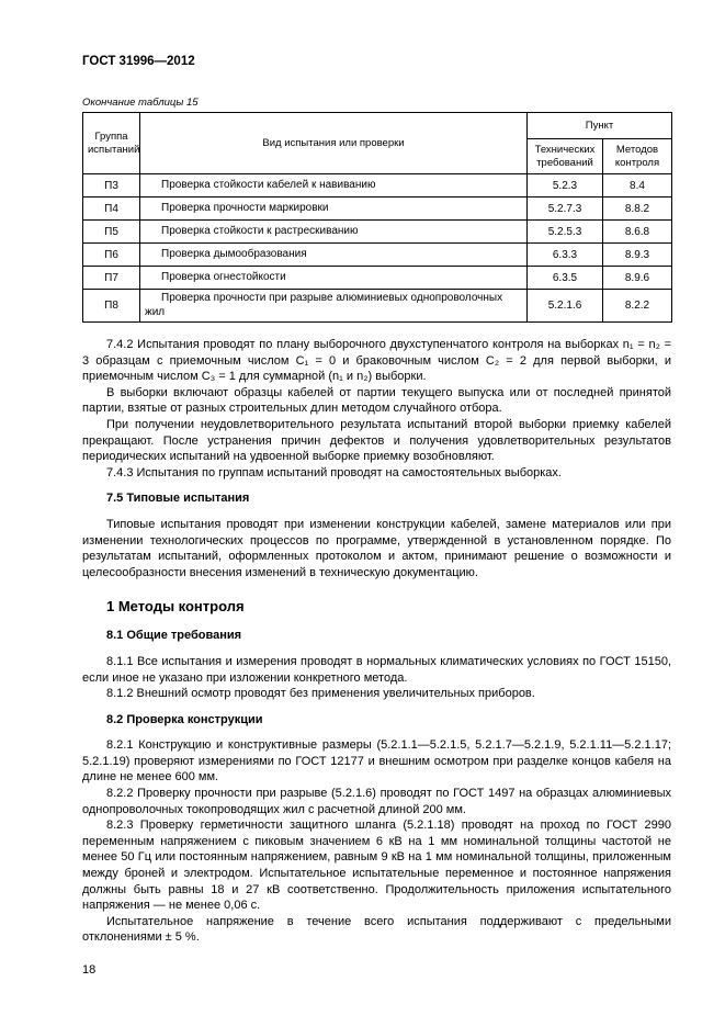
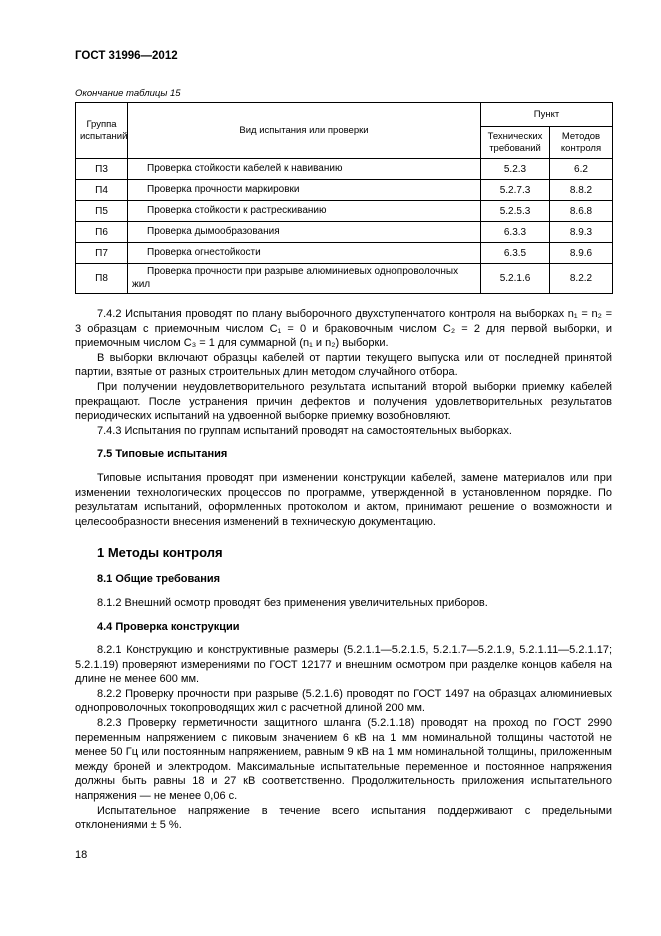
  ГОСТ 31996—2012
  Окончание таблицы 15
  Группа испытаний	Вид испытания или проверки	Пункт
  Технических требований	Методов контроля
- П3	Проверка стойкости кабелей к навиванию	5.2.3	8.4
+ П3	Проверка стойкости кабелей к навиванию	5.2.3	6.2
  П4	Проверка прочности маркировки	5.2.7.3	8.8.2
  П5	Проверка стойкости к растрескиванию	5.2.5.3	8.6.8
  П6	Проверка дымообразования	6.3.3	8.9.3
  П7	Проверка огнестойкости	6.3.5	8.9.6
  П8	Проверка прочности при разрыве алюминиевых однопроволочных жил	5.2.1.6	8.2.2
  7.4.2 Испытания проводят по плану выборочного двухступенчатого контроля на выборках n₁ = n₂ = 3 образцам с приемочным числом С₁ = 0 и браковочным числом С₂ = 2 для первой выборки, и приемочным числом С₃ = 1 для суммарной (n₁ и n₂) выборки.
  В выборки включают образцы кабелей от партии текущего выпуска или от последней принятой партии, взятые от разных строительных длин методом случайного отбора.
  При получении неудовлетворительного результата испытаний второй выборки приемку кабелей прекращают. После устранения причин дефектов и получения удовлетворительных результатов периодических испытаний на удвоенной выборке приемку возобновляют.
  7.4.3 Испытания по группам испытаний проводят на самостоятельных выборках.
  7.5 Типовые испытания
  Типовые испытания проводят при изменении конструкции кабелей, замене материалов или при изменении технологических процессов по программе, утвержденной в установленном порядке. По результатам испытаний, оформленных протоколом и актом, принимают решение о возможности и целесообразности внесения изменений в техническую документацию.
  1 Методы контроля
  8.1 Общие требования
- 8.1.1 Все испытания и измерения проводят в нормальных климатических условиях по ГОСТ 15150, если иное не указано при изложении конкретного метода.
  8.1.2 Внешний осмотр проводят без применения увеличительных приборов.
- 8.2 Проверка конструкции
+ 4.4 Проверка конструкции
  8.2.1 Конструкцию и конструктивные размеры (5.2.1.1—5.2.1.5, 5.2.1.7—5.2.1.9, 5.2.1.11—5.2.1.17; 5.2.1.19) проверяют измерениями по ГОСТ 12177 и внешним осмотром при разделке концов кабеля на длине не менее 600 мм.
  8.2.2 Проверку прочности при разрыве (5.2.1.6) проводят по ГОСТ 1497 на образцах алюминиевых однопроволочных токопроводящих жил с расчетной длиной 200 мм.
- 8.2.3 Проверку герметичности защитного шланга (5.2.1.18) проводят на проход по ГОСТ 2990 переменным напряжением с пиковым значением 6 кВ на 1 мм номинальной толщины частотой не менее 50 Гц или постоянным напряжением, равным 9 кВ на 1 мм номинальной толщины, приложенным между броней и электродом. Испытательное испытательные переменное и постоянное напряжения должны быть равны 18 и 27 кВ соответственно. Продолжительность приложения испытательного напряжения — не менее 0,06 с.
+ 8.2.3 Проверку герметичности защитного шланга (5.2.1.18) проводят на проход по ГОСТ 2990 переменным напряжением с пиковым значением 6 кВ на 1 мм номинальной толщины частотой не менее 50 Гц или постоянным напряжением, равным 9 кВ на 1 мм номинальной толщины, приложенным между броней и электродом. Максимальные испытательные переменное и постоянное напряжения должны быть равны 18 и 27 кВ соответственно. Продолжительность приложения испытательного напряжения — не менее 0,06 с.
  Испытательное напряжение в течение всего испытания поддерживают с предельными отклонениями ± 5 %.
  18
